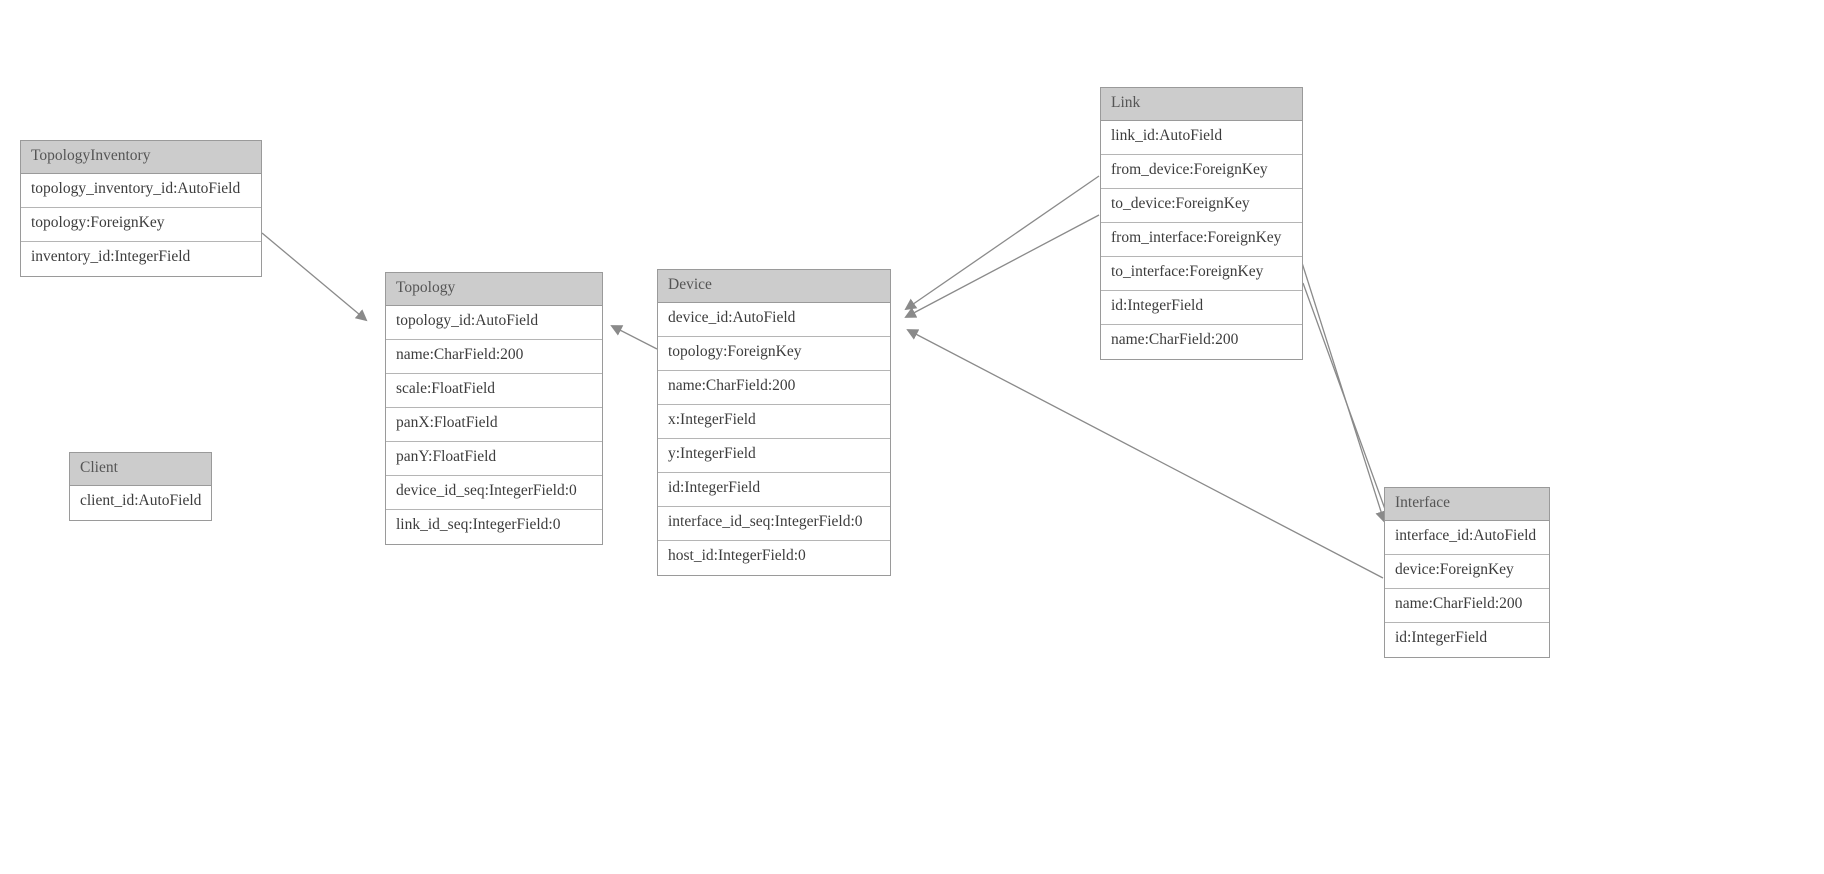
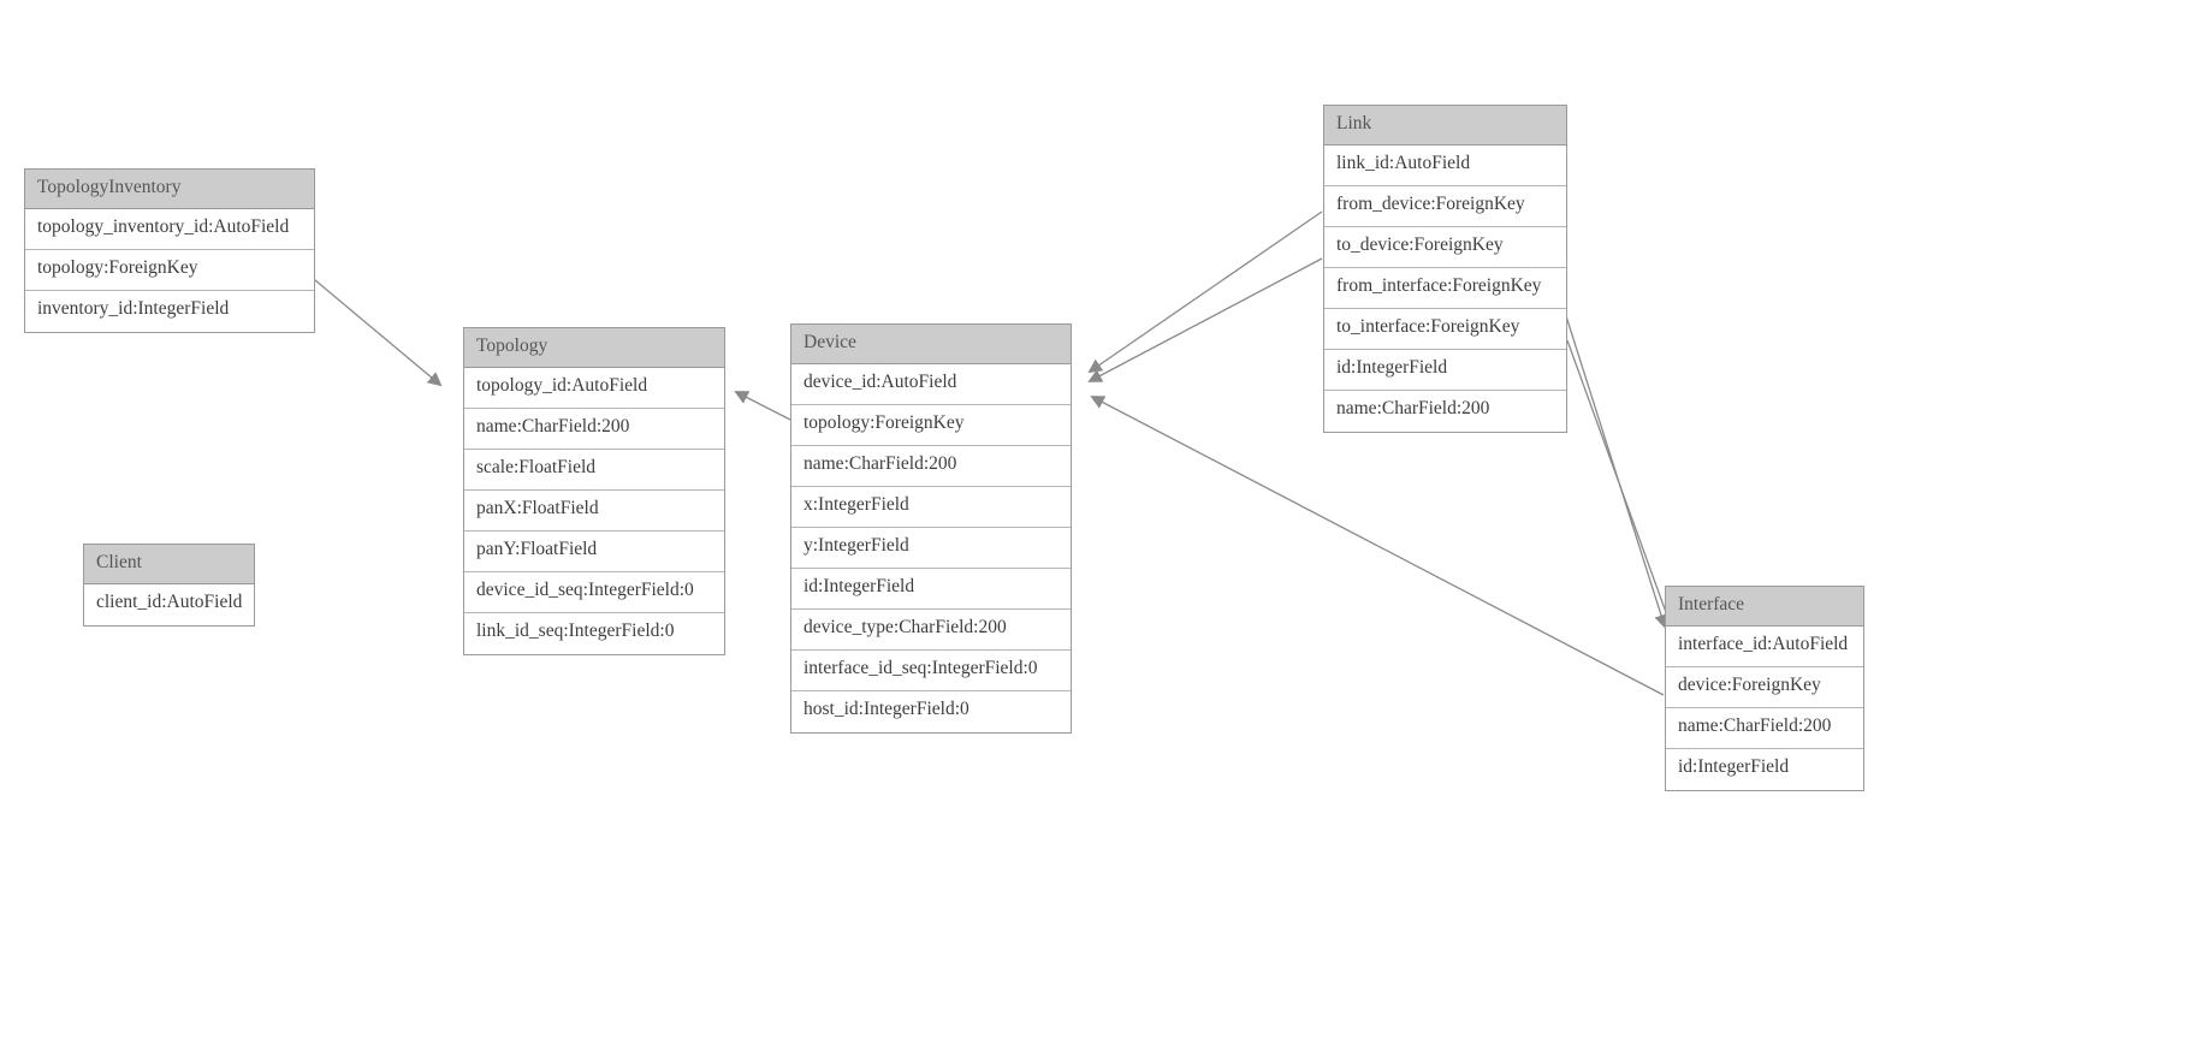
  TopologyInventory
  topology_inventory_id:AutoField
  topology:ForeignKey
  inventory_id:IntegerField
  Client
  client_id:AutoField
  Topology
  topology_id:AutoField
  name:CharField:200
  scale:FloatField
  panX:FloatField
  panY:FloatField
  device_id_seq:IntegerField:0
  link_id_seq:IntegerField:0
  Device
  device_id:AutoField
  topology:ForeignKey
  name:CharField:200
  x:IntegerField
  y:IntegerField
  id:IntegerField
+ device_type:CharField:200
  interface_id_seq:IntegerField:0
  host_id:IntegerField:0
  Link
  link_id:AutoField
  from_device:ForeignKey
  to_device:ForeignKey
  from_interface:ForeignKey
  to_interface:ForeignKey
  id:IntegerField
  name:CharField:200
  Interface
  interface_id:AutoField
  device:ForeignKey
  name:CharField:200
  id:IntegerField
